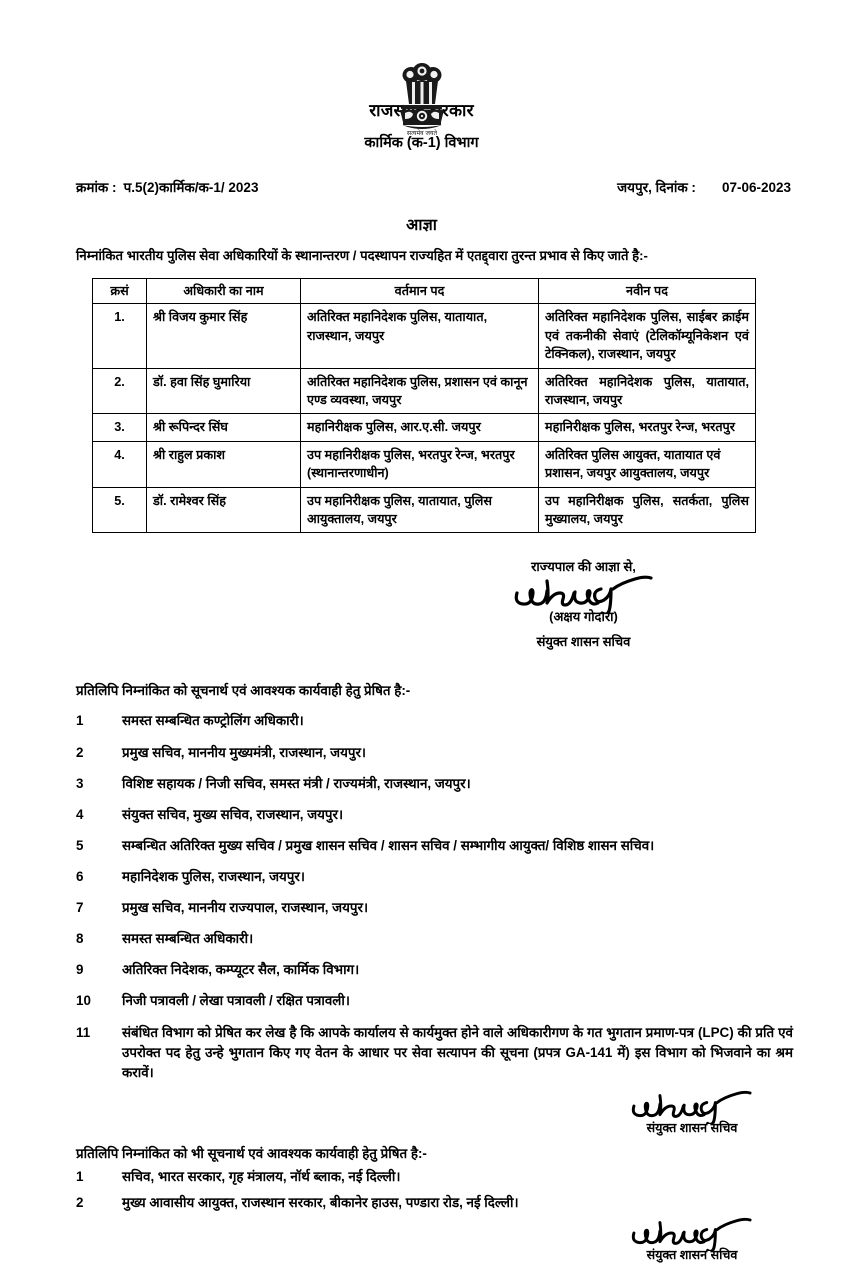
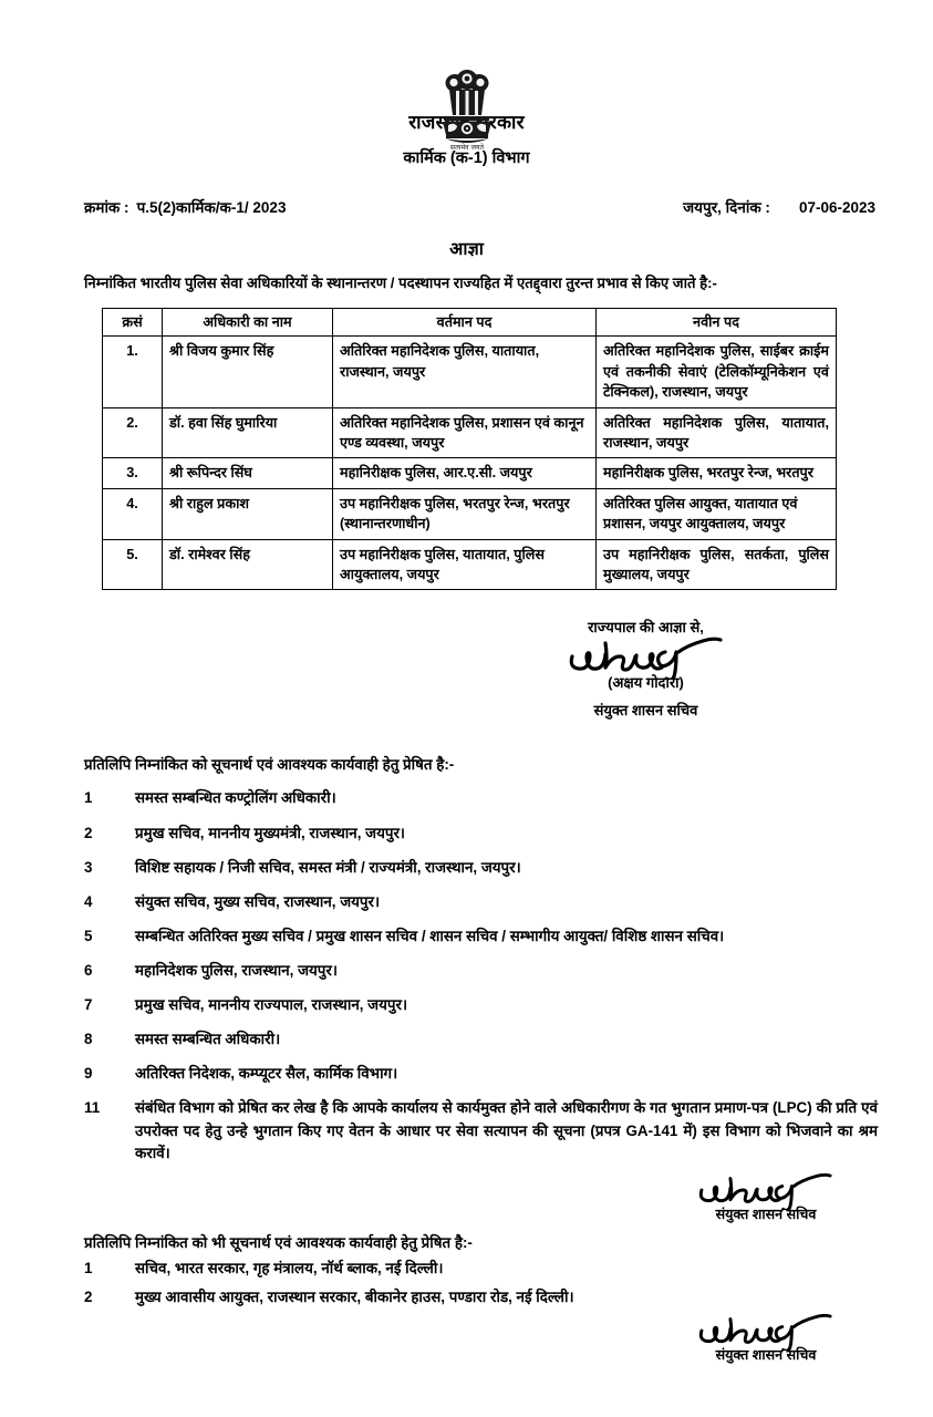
  कार्मिक (क-1) विभाग
  क्रमांक : प.5(2)कार्मिक/क-1/ 2023
  जयपुर, दिनांक : 07-06-2023
  आज्ञा
  निम्नांकित भारतीय पुलिस सेवा अधिकारियों के स्थानान्तरण / पदस्थापन राज्यहित में एतद्द्वारा तुरन्त प्रभाव से किए जाते है:-
  क्रसं	अधिकारी का नाम	वर्तमान पद	नवीन पद
  1.	श्री विजय कुमार सिंह	अतिरिक्त महानिदेशक पुलिस, यातायात, राजस्थान, जयपुर	अतिरिक्त महानिदेशक पुलिस, साईबर क्राईम एवं तकनीकी सेवाएं (टेलिकॉम्यूनिकेशन एवं टेक्निकल), राजस्थान, जयपुर
  2.	डॉ. हवा सिंह घुमारिया	अतिरिक्त महानिदेशक पुलिस, प्रशासन एवं कानून एण्ड व्यवस्था, जयपुर	अतिरिक्त महानिदेशक पुलिस, यातायात, राजस्थान, जयपुर
  3.	श्री रूपिन्दर सिंघ	महानिरीक्षक पुलिस, आर.ए.सी. जयपुर	महानिरीक्षक पुलिस, भरतपुर रेन्ज, भरतपुर
  4.	श्री राहुल प्रकाश	उप महानिरीक्षक पुलिस, भरतपुर रेन्ज, भरतपुर (स्थानान्तरणाधीन)	अतिरिक्त पुलिस आयुक्त, यातायात एवं प्रशासन, जयपुर आयुक्तालय, जयपुर
  5.	डॉ. रामेश्वर सिंह	उप महानिरीक्षक पुलिस, यातायात, पुलिस आयुक्तालय, जयपुर	उप महानिरीक्षक पुलिस, सतर्कता, पुलिस मुख्यालय, जयपुर
  राज्यपाल की आज्ञा से,
  (अक्षय गोदारा)
  संयुक्त शासन सचिव
  प्रतिलिपि निम्नांकित को सूचनार्थ एवं आवश्यक कार्यवाही हेतु प्रेषित है:-
  1
  समस्त सम्बन्धित कण्ट्रोलिंग अधिकारी।
  2
  प्रमुख सचिव, माननीय मुख्यमंत्री, राजस्थान, जयपुर।
  3
  विशिष्ट सहायक / निजी सचिव, समस्त मंत्री / राज्यमंत्री, राजस्थान, जयपुर।
  4
  संयुक्त सचिव, मुख्य सचिव, राजस्थान, जयपुर।
  5
  सम्बन्धित अतिरिक्त मुख्य सचिव / प्रमुख शासन सचिव / शासन सचिव / सम्भागीय आयुक्त/ विशिष्ठ शासन सचिव।
  6
  महानिदेशक पुलिस, राजस्थान, जयपुर।
  7
  प्रमुख सचिव, माननीय राज्यपाल, राजस्थान, जयपुर।
  8
  समस्त सम्बन्धित अधिकारी।
  9
  अतिरिक्त निदेशक, कम्प्यूटर सैल, कार्मिक विभाग।
- 10
- निजी पत्रावली / लेखा पत्रावली / रक्षित पत्रावली।
  11
  संबंधित विभाग को प्रेषित कर लेख है कि आपके कार्यालय से कार्यमुक्त होने वाले अधिकारीगण के गत भुगतान प्रमाण-पत्र (LPC) की प्रति एवं उपरोक्त पद हेतु उन्हे भुगतान किए गए वेतन के आधार पर सेवा सत्यापन की सूचना (प्रपत्र GA-141 में) इस विभाग को भिजवाने का श्रम करावें।
  संयुक्त शासन सचिव
  प्रतिलिपि निम्नांकित को भी सूचनार्थ एवं आवश्यक कार्यवाही हेतु प्रेषित है:-
  1
  सचिव, भारत सरकार, गृह मंत्रालय, नॉर्थ ब्लाक, नई दिल्ली।
  2
  मुख्य आवासीय आयुक्त, राजस्थान सरकार, बीकानेर हाउस, पण्डारा रोड, नई दिल्ली।
  संयुक्त शासन सचिव
